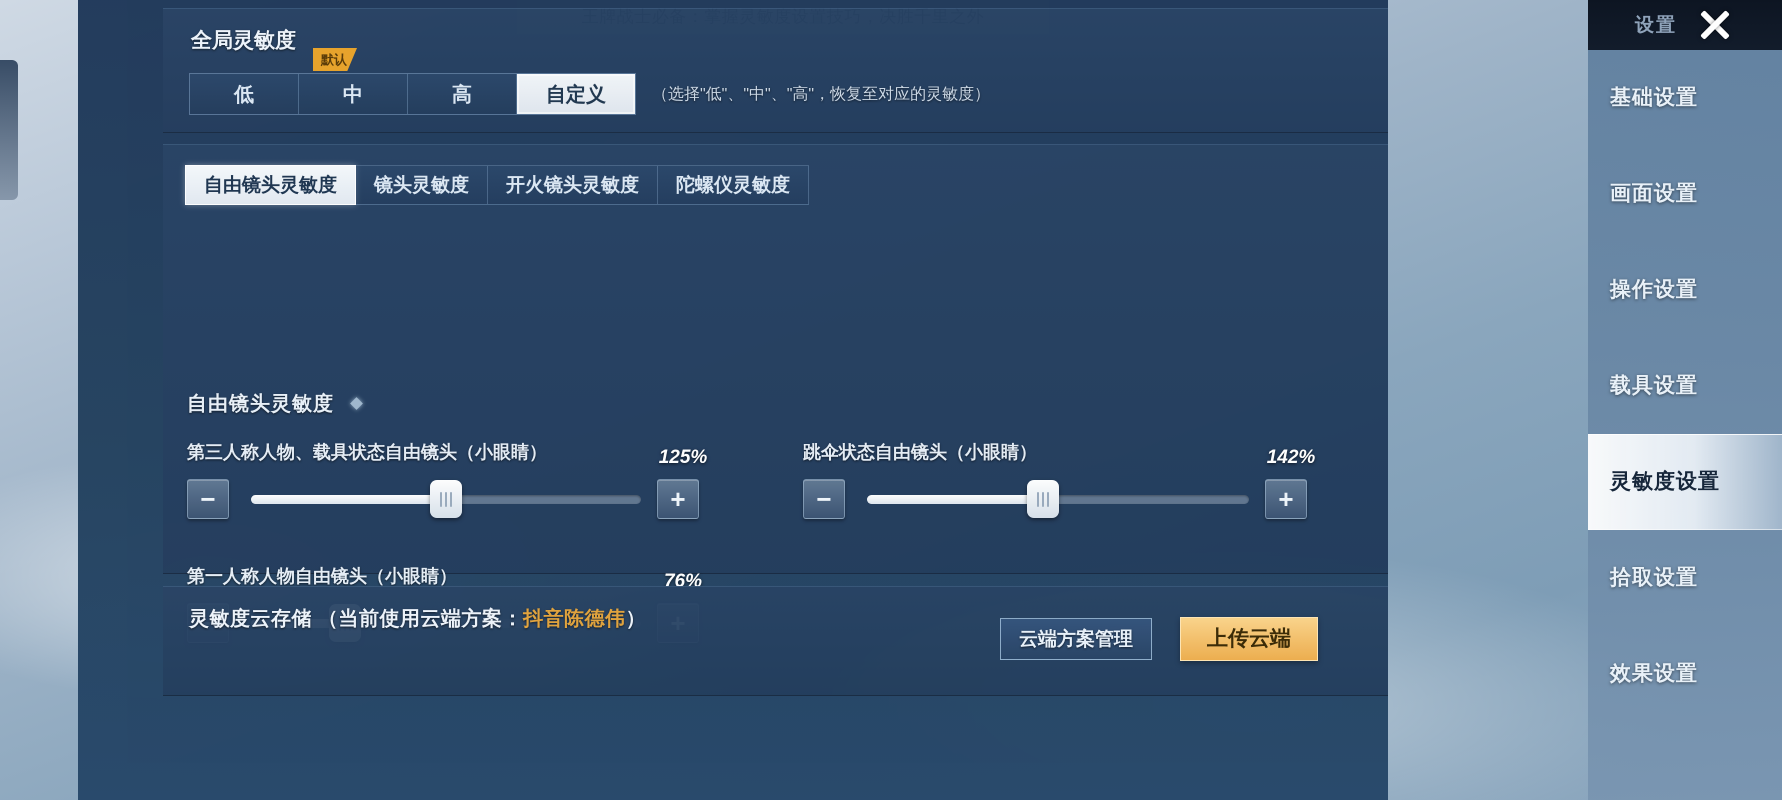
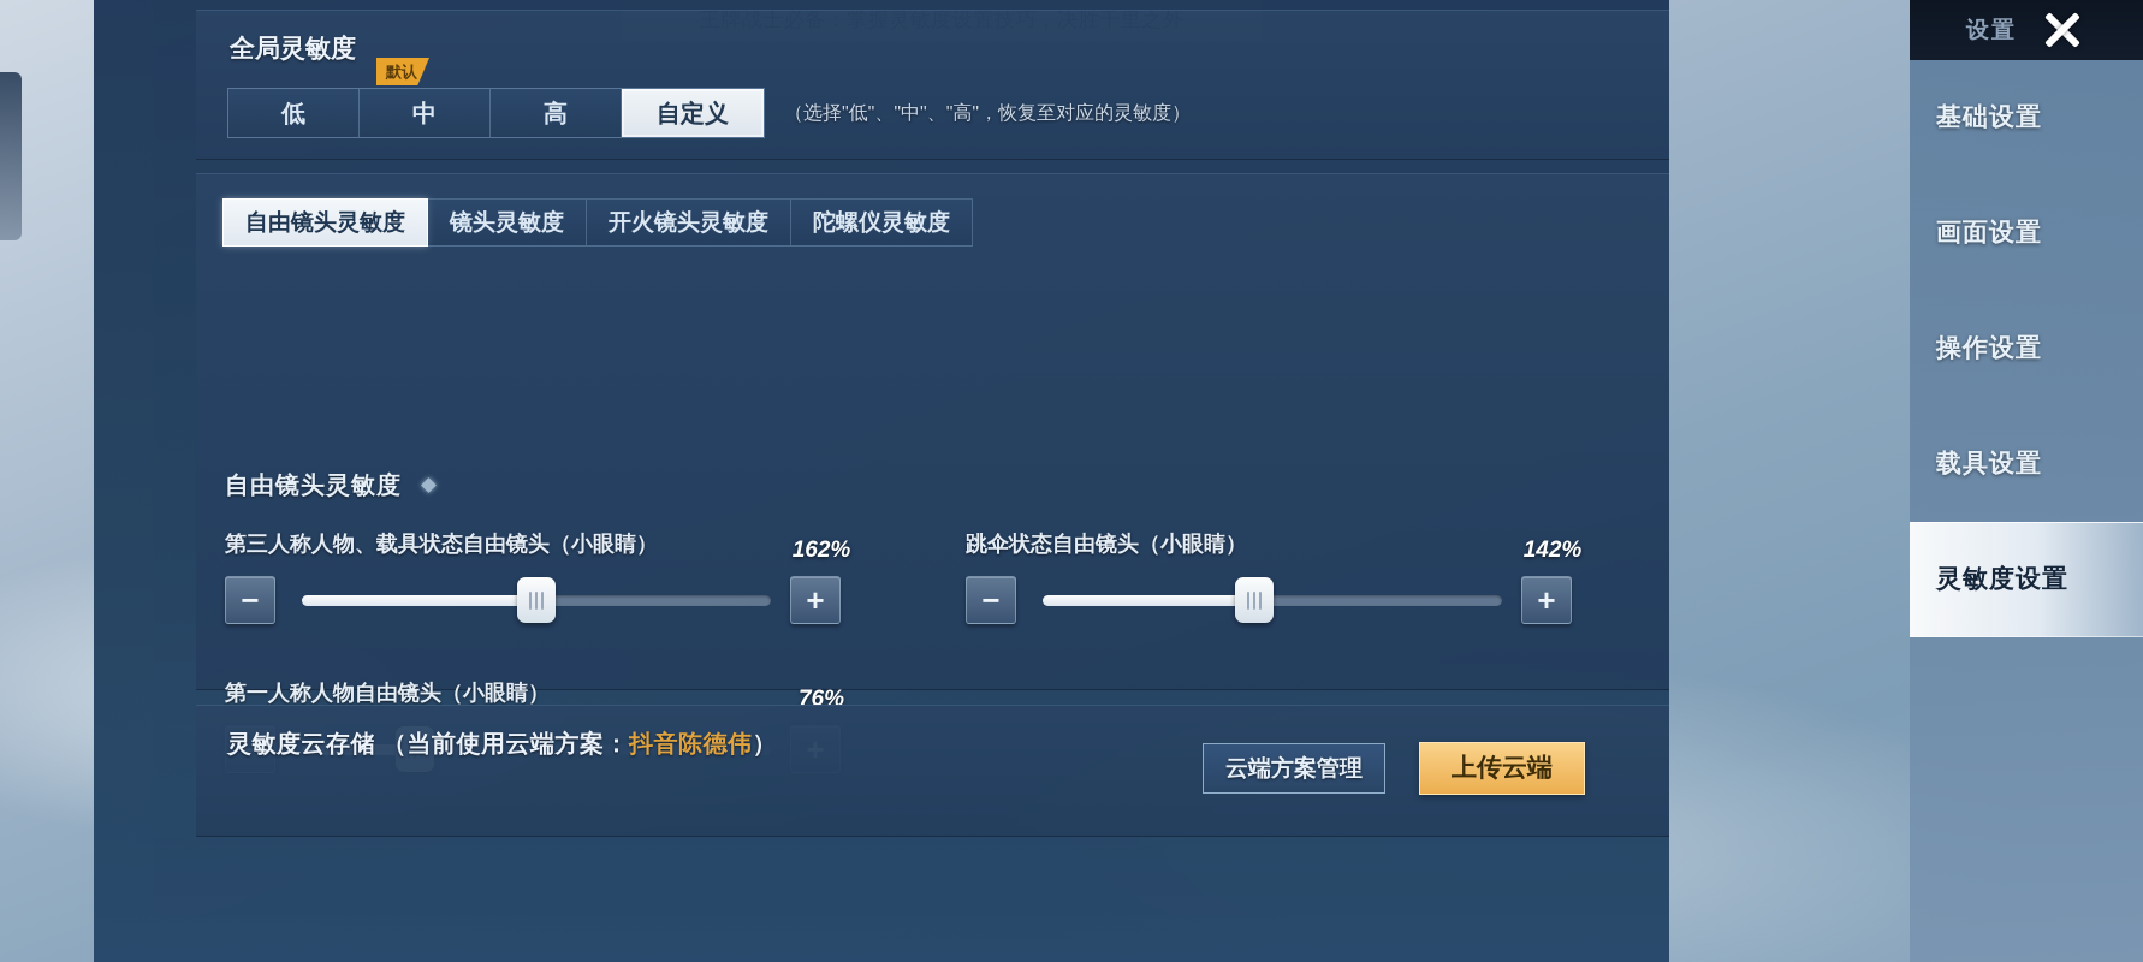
  全局灵敏度
  低
  默认
  中
  高
  自定义
  （选择"低"、"中"、"高"，恢复至对应的灵敏度）
  自由镜头灵敏度
  镜头灵敏度
  开火镜头灵敏度
  陀螺仪灵敏度
  自由镜头灵敏度
  第三人称人物、载具状态自由镜头（小眼睛）
  −
- 125%
+ 162%
  +
  跳伞状态自由镜头（小眼睛）
  −
  142%
  +
  第一人称人物自由镜头（小眼睛）
  76%
  灵敏度云存储 （当前使用云端方案：抖音陈德伟）
  云端方案管理
  上传云端
  设置
  基础设置
  画面设置
  操作设置
  载具设置
  灵敏度设置
- 拾取设置
- 效果设置
